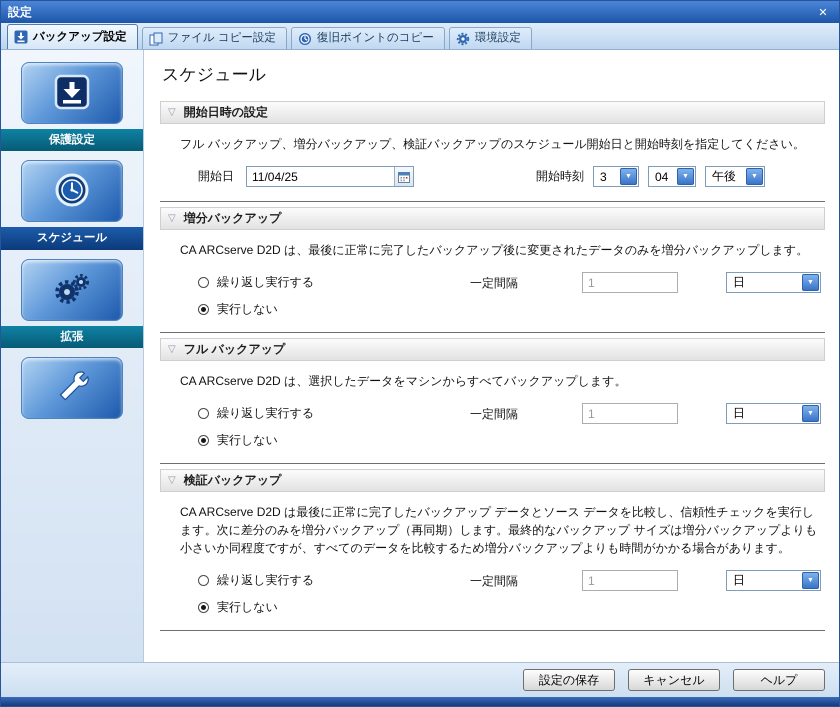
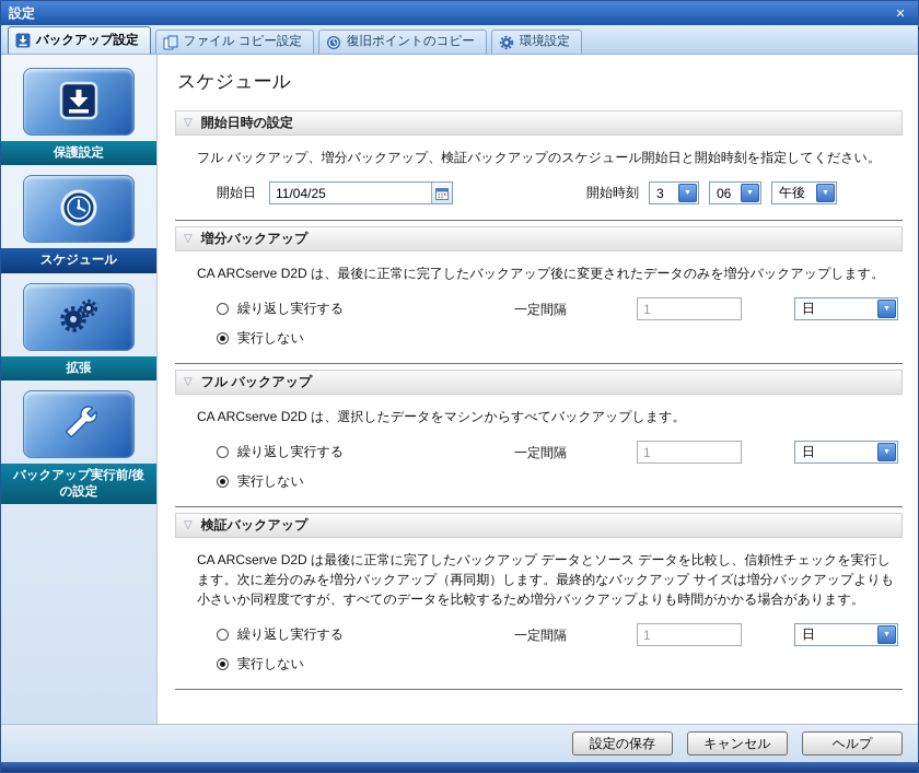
  設定
  ✕
  バックアップ設定
  ファイル コピー設定
  復旧ポイントのコピー
  環境設定
  保護設定
  スケジュール
  拡張
+ バックアップ実行前/後の設定
  スケジュール
  ▽
  開始日時の設定
  フル バックアップ、増分バックアップ、検証バックアップのスケジュール開始日と開始時刻を指定してください。
  開始日
  11/04/25
  開始時刻
  3
- 04
+ 06
  午後
  ▽
  増分バックアップ
  CA ARCserve D2D は、最後に正常に完了したバックアップ後に変更されたデータのみを増分バックアップします。
  繰り返し実行する
  実行しない
  一定間隔
  1
  日
  ▽
  フル バックアップ
  CA ARCserve D2D は、選択したデータをマシンからすべてバックアップします。
  繰り返し実行する
  実行しない
  一定間隔
  1
  日
  ▽
  検証バックアップ
  CA ARCserve D2D は最後に正常に完了したバックアップ データとソース データを比較し、信頼性チェックを実行します。次に差分のみを増分バックアップ（再同期）します。最終的なバックアップ サイズは増分バックアップよりも小さいか同程度ですが、すべてのデータを比較するため増分バックアップよりも時間がかかる場合があります。
  繰り返し実行する
  実行しない
  一定間隔
  1
  日
  設定の保存
  キャンセル
  ヘルプ
